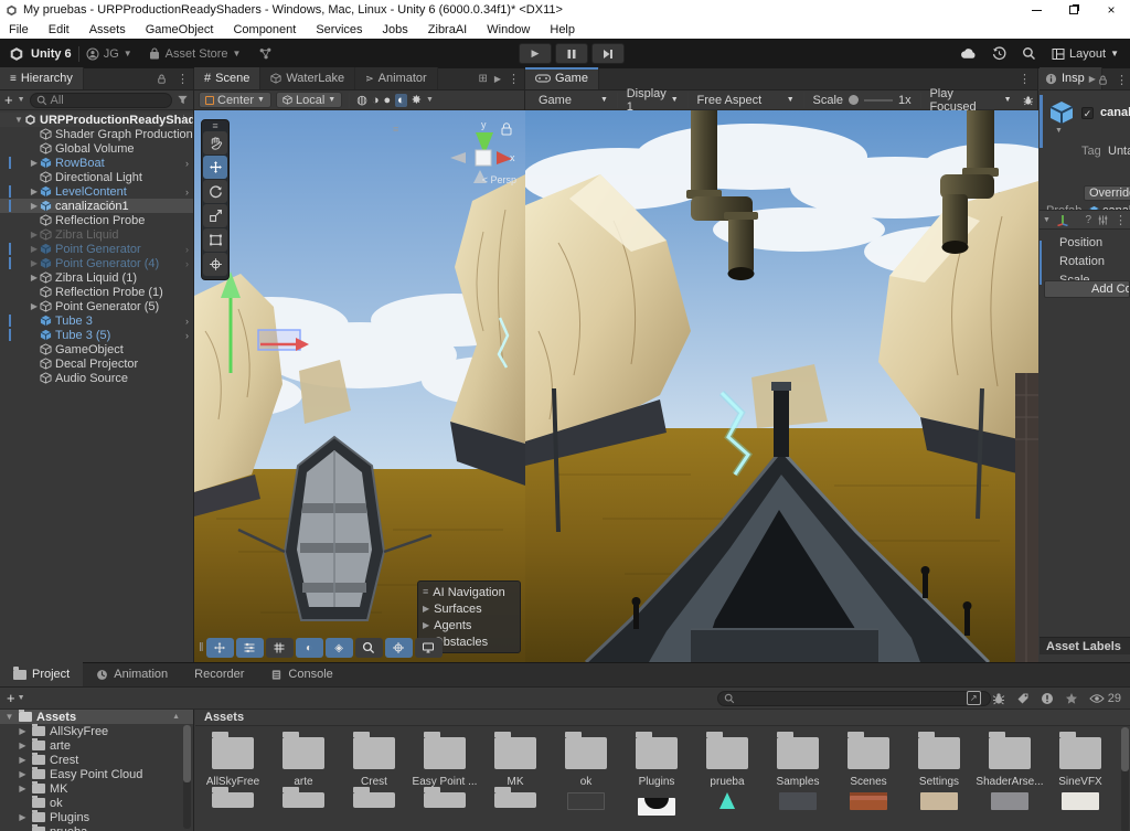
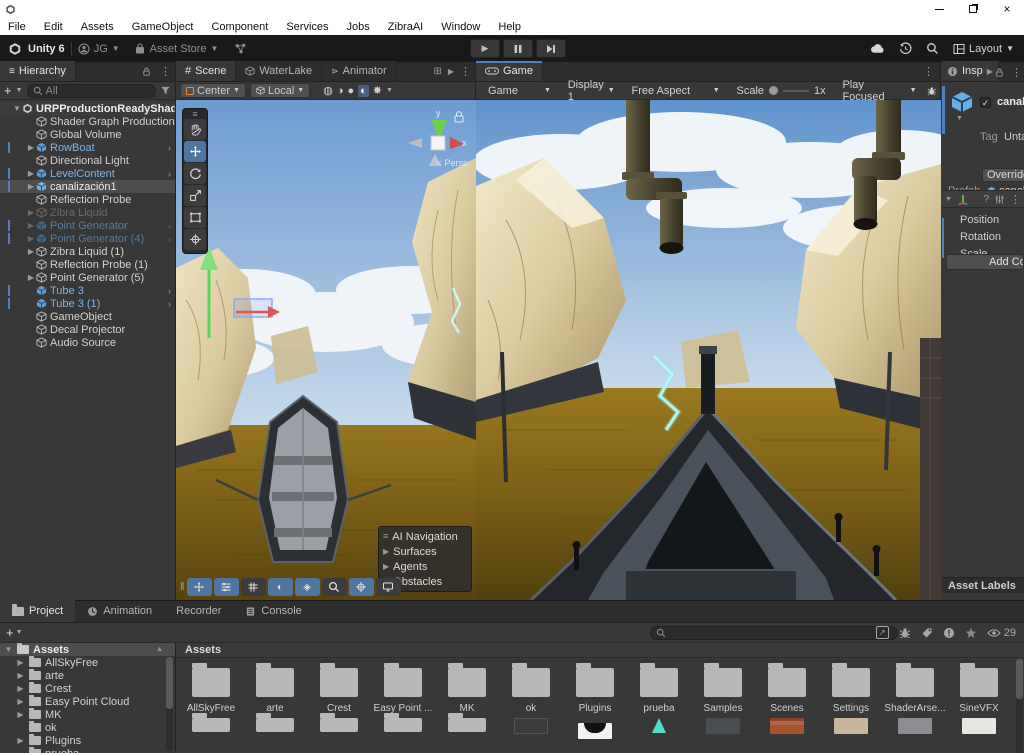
- My pruebas - URPProductionReadyShaders - Windows, Mac, Linux - Unity 6 (6000.0.34f1)* <DX11>
  ×
  File
  Edit
  Assets
  GameObject
  Component
  Services
  Jobs
  ZibraAI
  Window
  Help
  Unity 6
  JG
  ▼
  Asset Store
  ▼
  ▶
  Layout
  ▼
  ≡
  Hierarchy
  ⋮
  +
  All
  ▼
  URPProductionReadyShad
  ⋮
  Shader Graph Production
  Global Volume
  ▶
  RowBoat
  ›
  Directional Light
  ▶
  LevelContent
  ›
  ▶
  canalización1
  Reflection Probe
  ▶
  Zibra Liquid
  ▶
  Point Generator
  ›
  ▶
  Point Generator (4)
  ›
  ▶
  Zibra Liquid (1)
  Reflection Probe (1)
  ▶
  Point Generator (5)
  Tube 3
  ›
- Tube 3 (5)
+ Tube 3 (1)
  ›
  GameObject
  Decal Projector
  Audio Source
  #
  Scene
  WaterLake
  ⋗
  Animator
  ⊞
  ▶
  ⋮
  Center
  Local
  ◍
  ◑
  ●
  ◐
  ✸
  ≡
  ≡
  y
  x
  < Persp
  ≡
  AI Navigation
  ▶
  Surfaces
  ▶
  Agents
  bstacles
  ‖
  ◐
  ◈
  Game
  ⋮
  Game
  Display 1
  Free Aspect
  Scale
  1x
  Play Focused
  Insp
  ▶
  ⋮
  ✓
  Tag
  Overrid
  ?
  ⋮
  Position
  Rotation
  Asset Labels
  Project
  Animation
  Recorder
  Console
  +
  ↗
  29
  ▼
  Assets
  ▶
  AllSkyFree
  ▶
  arte
  ▶
  Crest
  ▶
  Easy Point Cloud
  ▶
  MK
  ok
  ▶
  Plugins
  Assets
  AllSkyFree
  arte
  Crest
  Easy Point ...
  MK
  ok
  Plugins
  prueba
  Samples
  Scenes
  Settings
  ShaderArse...
  SineVFX
